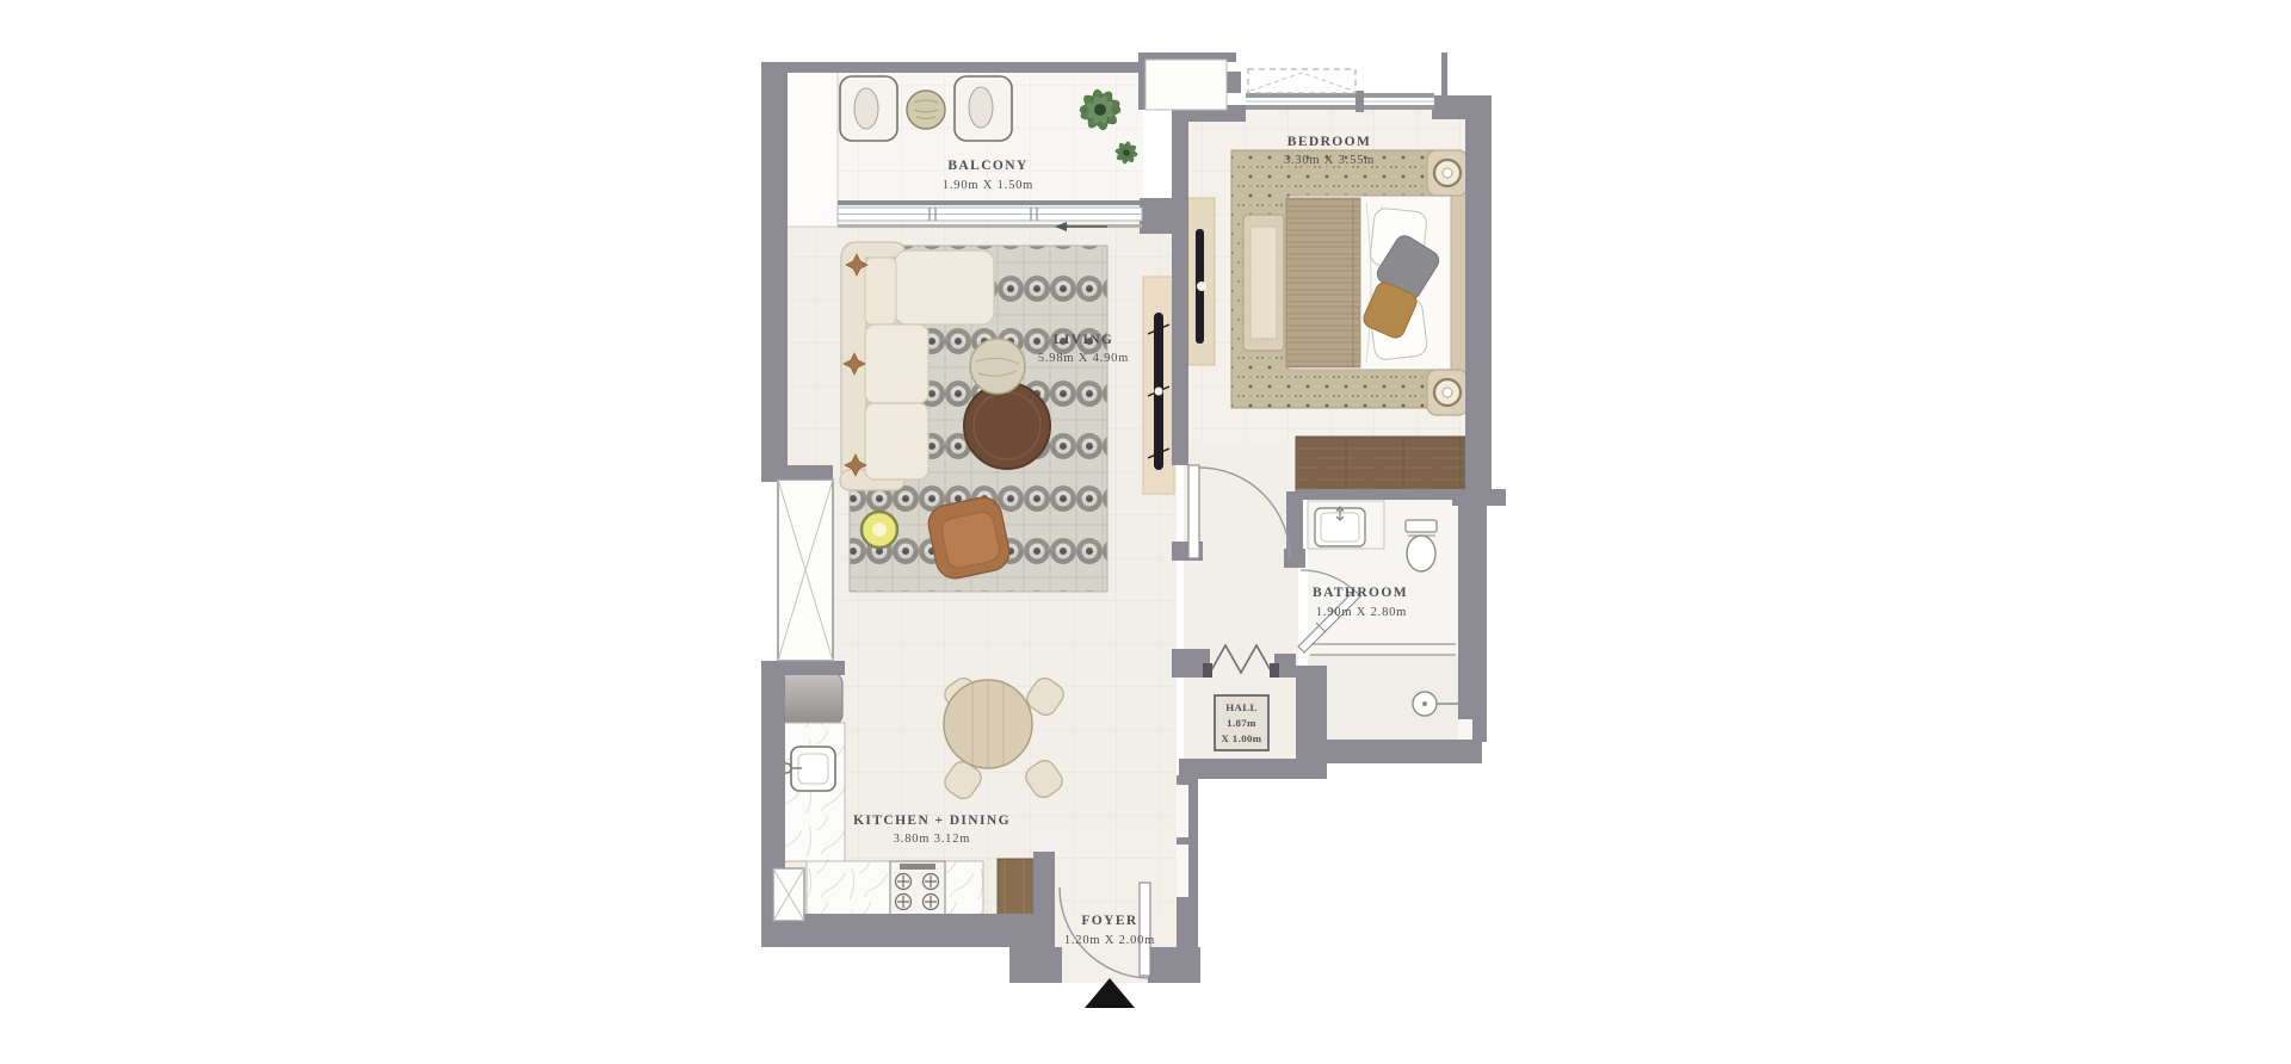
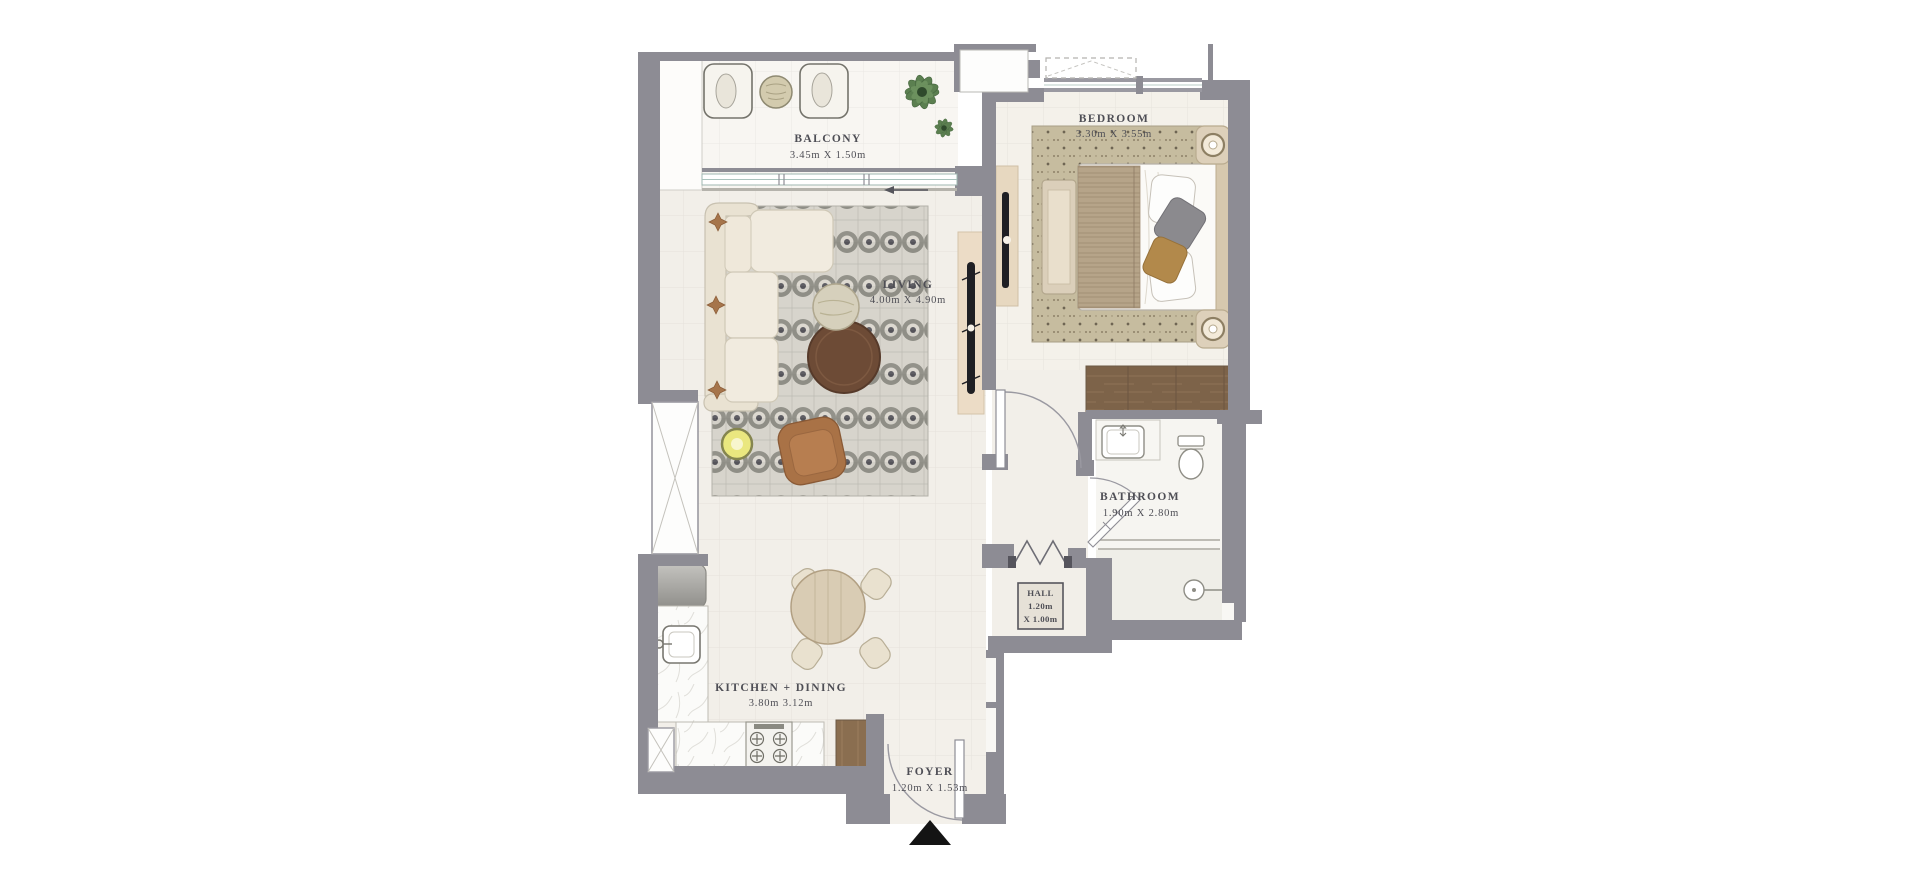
  BALCONY
- 1.90m X 1.50m
+ 3.45m X 1.50m
  BEDROOM
  3.30m X 3.55m
  LIVING
- 5.98m X 4.90m
+ 4.00m X 4.90m
  BATHROOM
  1.90m X 2.80m
  KITCHEN + DINING
  3.80m 3.12m
  FOYER
- 1.20m X 2.00m
+ 1.20m X 1.53m
  HALL
- 1.87m
+ 1.20m
  X 1.00m
